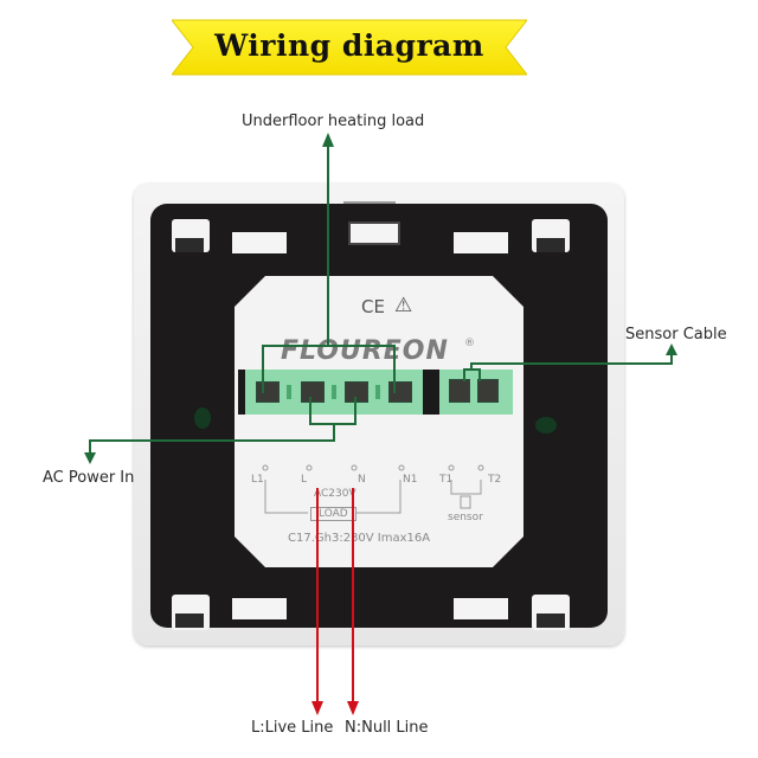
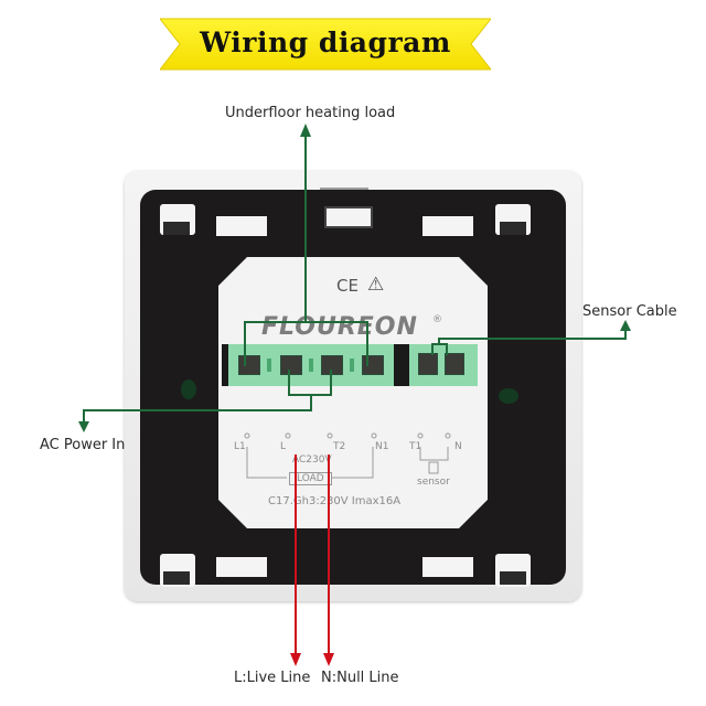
  Wiring diagram
  Underfloor heating load
  CE
  ⚠
  FLOUREON
  ®
  L1
  L
- N
+ T2
  N1
  T1
- T2
+ N
  LOAD
  sensor
  C17.Gh3:230V Imax16A
  Sensor Cable
  AC Power In
  L:Live Line
  N:Null Line
